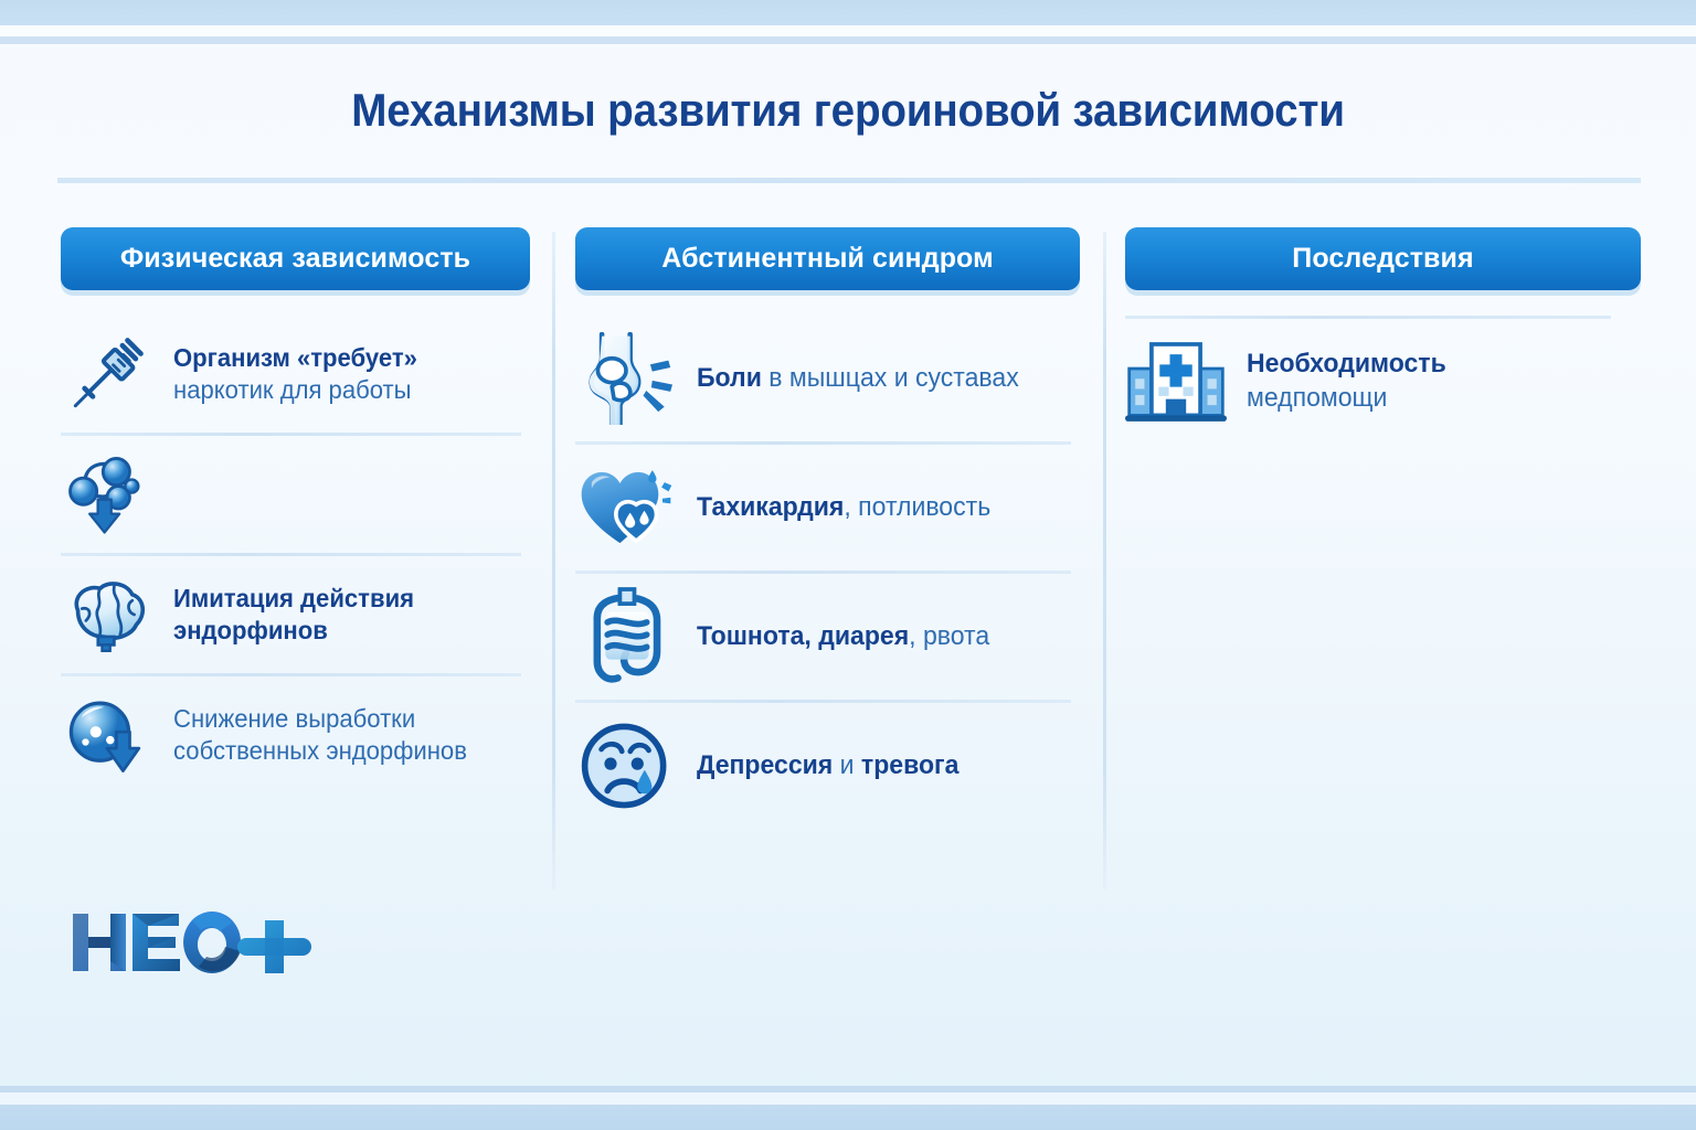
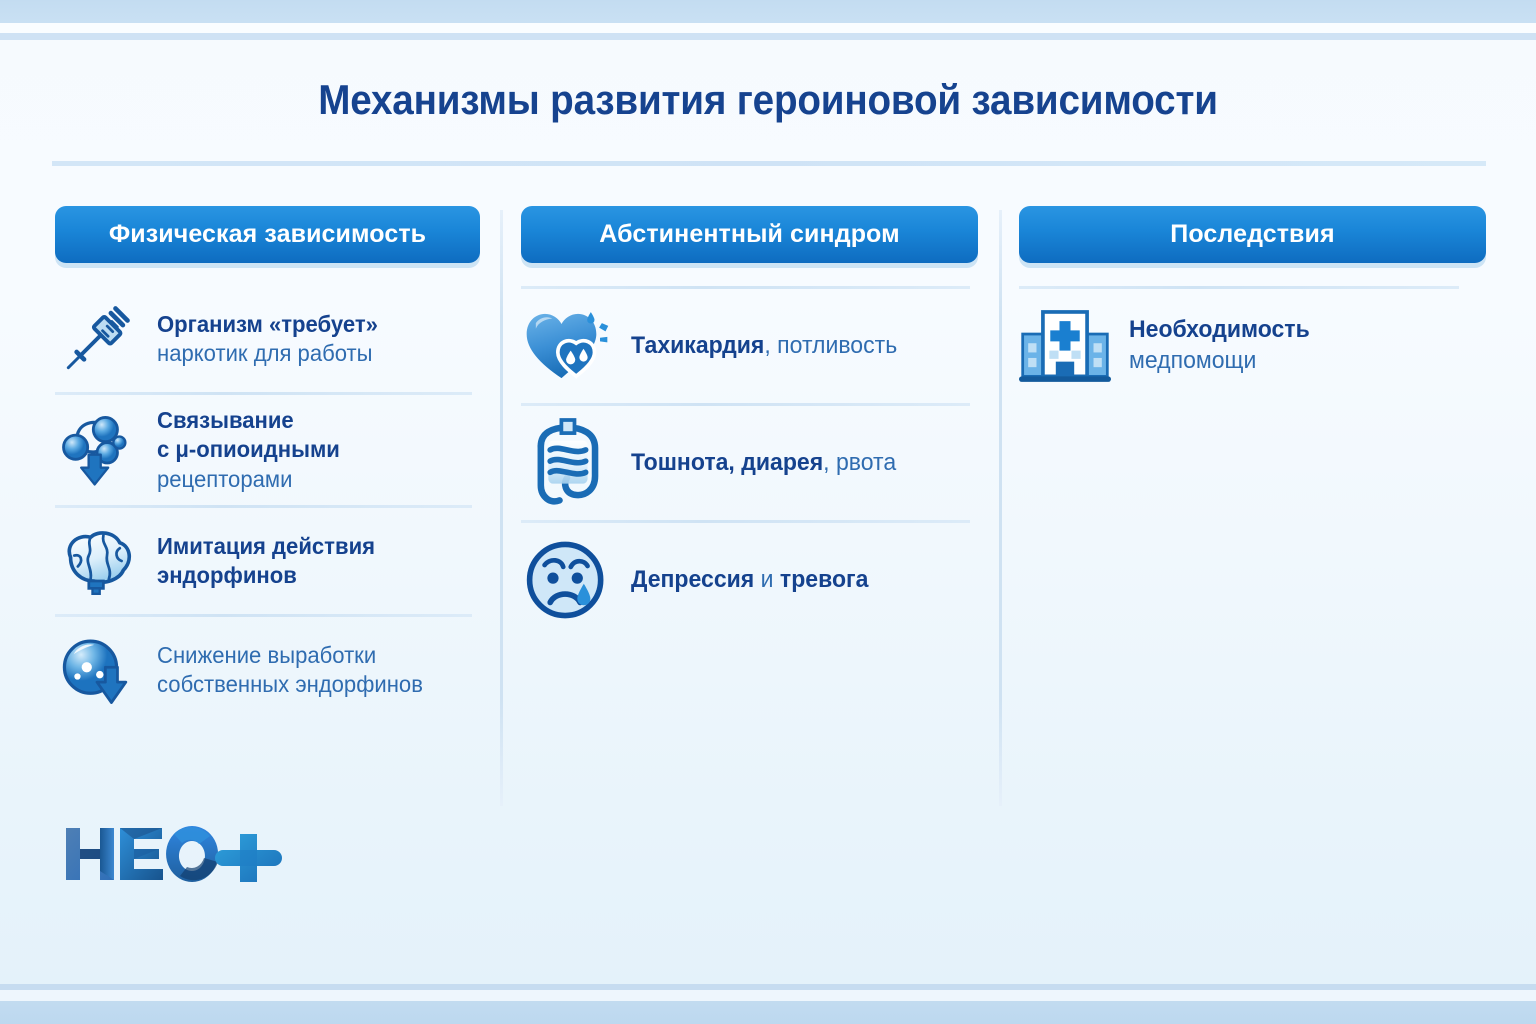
  Механизмы развития героиновой зависимости
  Физическая зависимость
  Организм «требует»
  наркотик для работы
+ Связывание
+ с μ-опиоидными
+ рецепторами
  Имитация действия
  эндорфинов
  Снижение выработки
  собственных эндорфинов
  Абстинентный синдром
- Боли в мышцах и суставах
  Тахикардия, потливость
  Тошнота, диарея, рвота
  Депрессия и тревога
  Последствия
  Необходимость
  медпомощи
